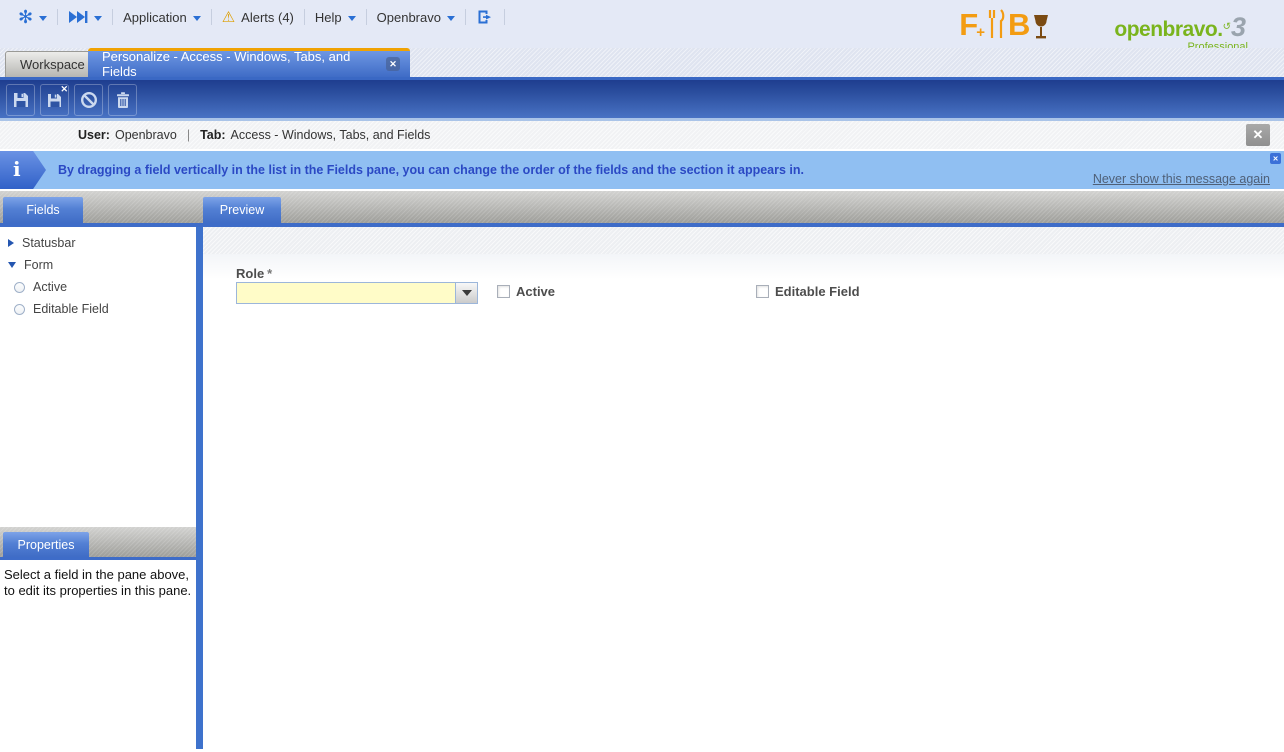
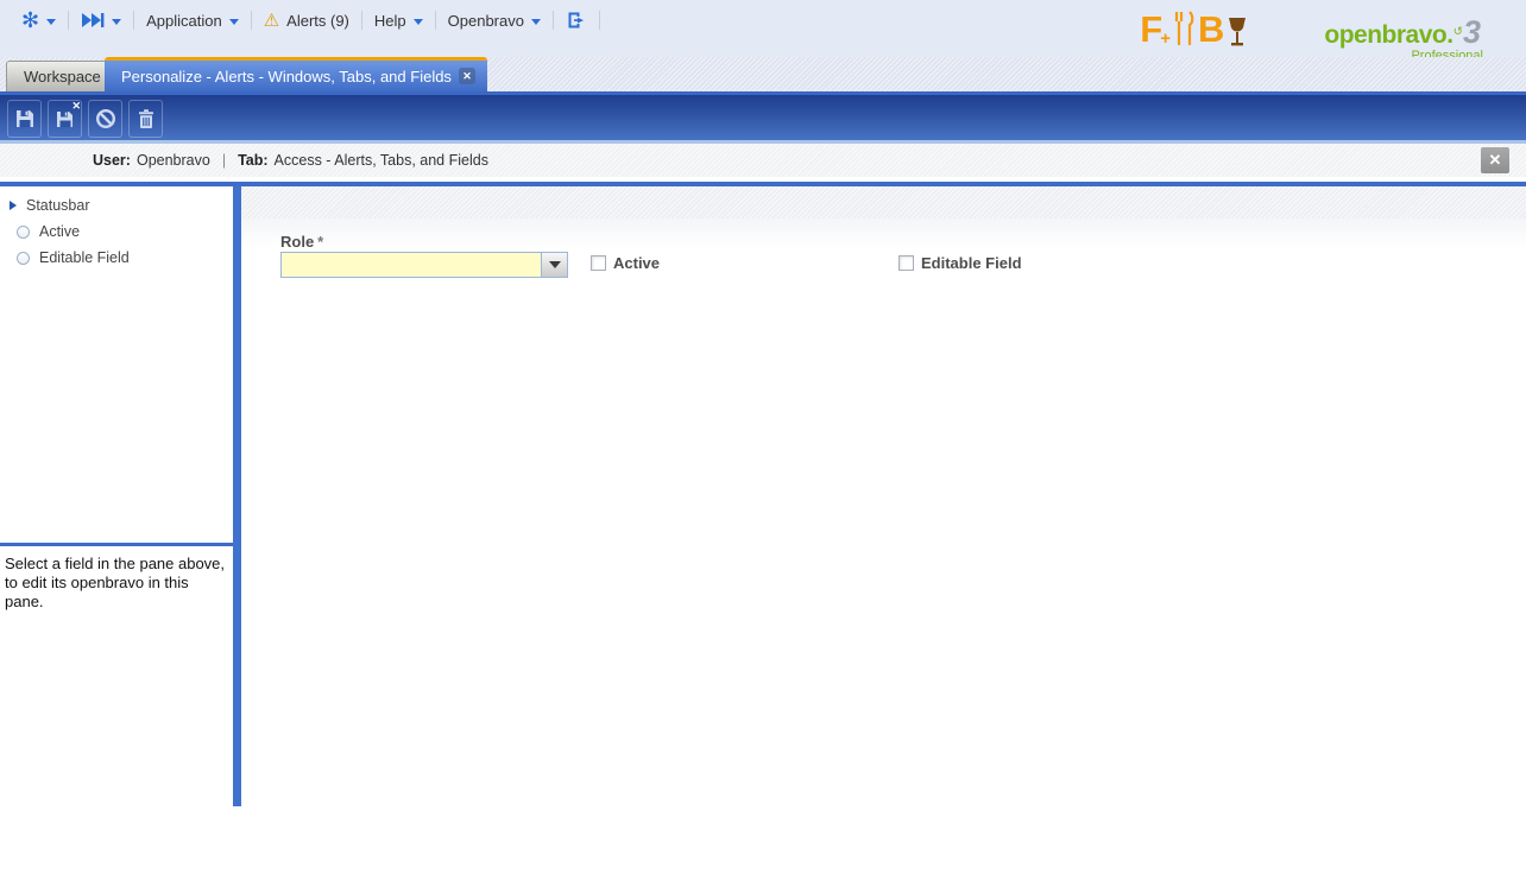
  ✻
  Application
  ⚠
- Alerts (4)
+ Alerts (9)
  Help
  Openbravo
  F
  +
  B
  openbravo.↺3
  Professional
  Workspace
- Personalize - Access - Windows, Tabs, and Fields
+ Personalize - Alerts - Windows, Tabs, and Fields
  ✕
  ✕
  User:
  Openbravo
  |
  Tab:
- Access - Windows, Tabs, and Fields
+ Access - Alerts, Tabs, and Fields
  ✕
- i
- By dragging a field vertically in the list in the Fields pane, you can change the order of the fields and the section it appears in.
- Never show this message again
- Fields
- Preview
  Statusbar
- Form
  Active
  Editable Field
- Properties
- Select a field in the pane above, to edit its properties in this pane.
+ Select a field in the pane above, to edit its openbravo in this pane.
  Role *
  Active
  Editable Field
